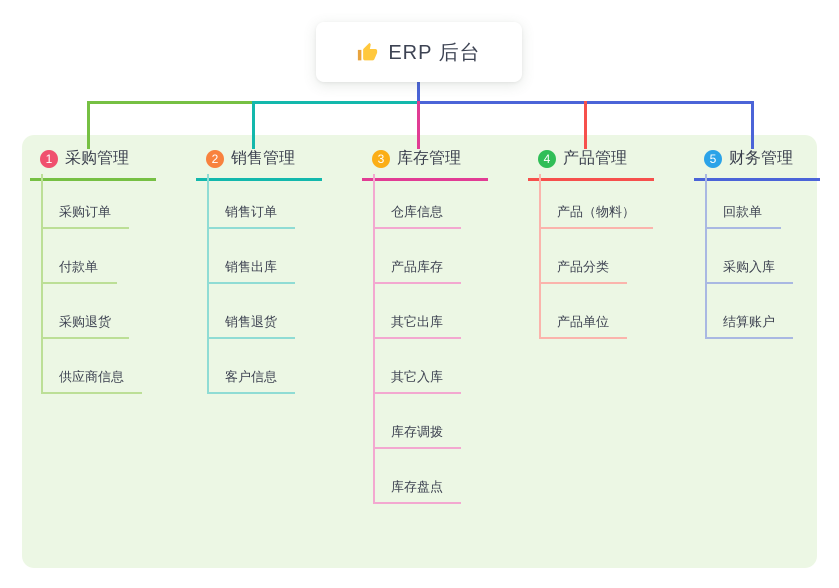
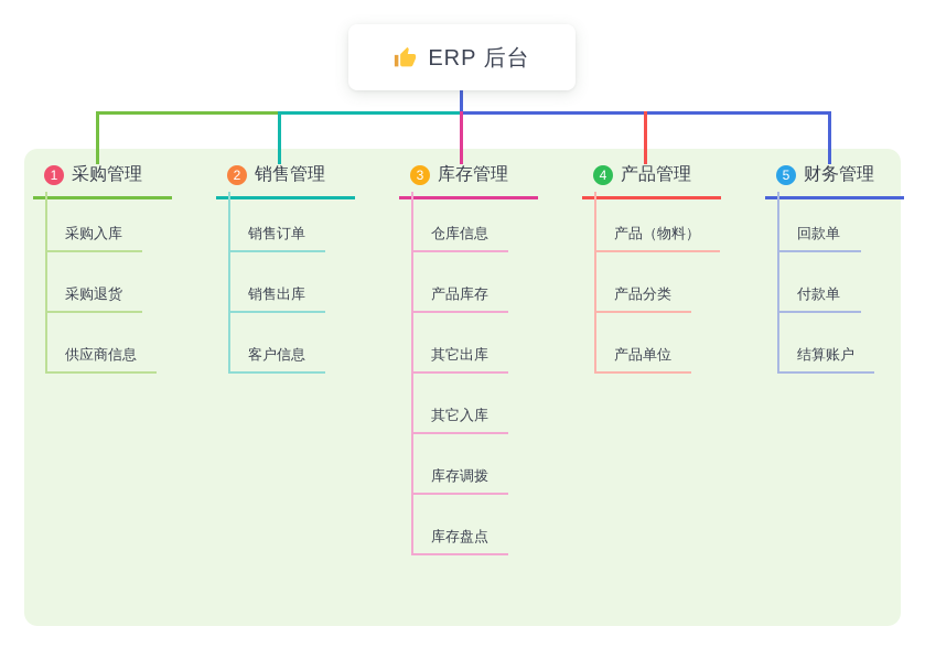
  ERP 后台
  1
  采购管理
- 采购订单
- 付款单
+ 采购入库
  采购退货
  供应商信息
  2
  销售管理
  销售订单
  销售出库
- 销售退货
  客户信息
  3
  库存管理
  仓库信息
  产品库存
  其它出库
  其它入库
  库存调拨
  库存盘点
  4
  产品管理
  产品（物料）
  产品分类
  产品单位
  5
  财务管理
  回款单
- 采购入库
+ 付款单
  结算账户
